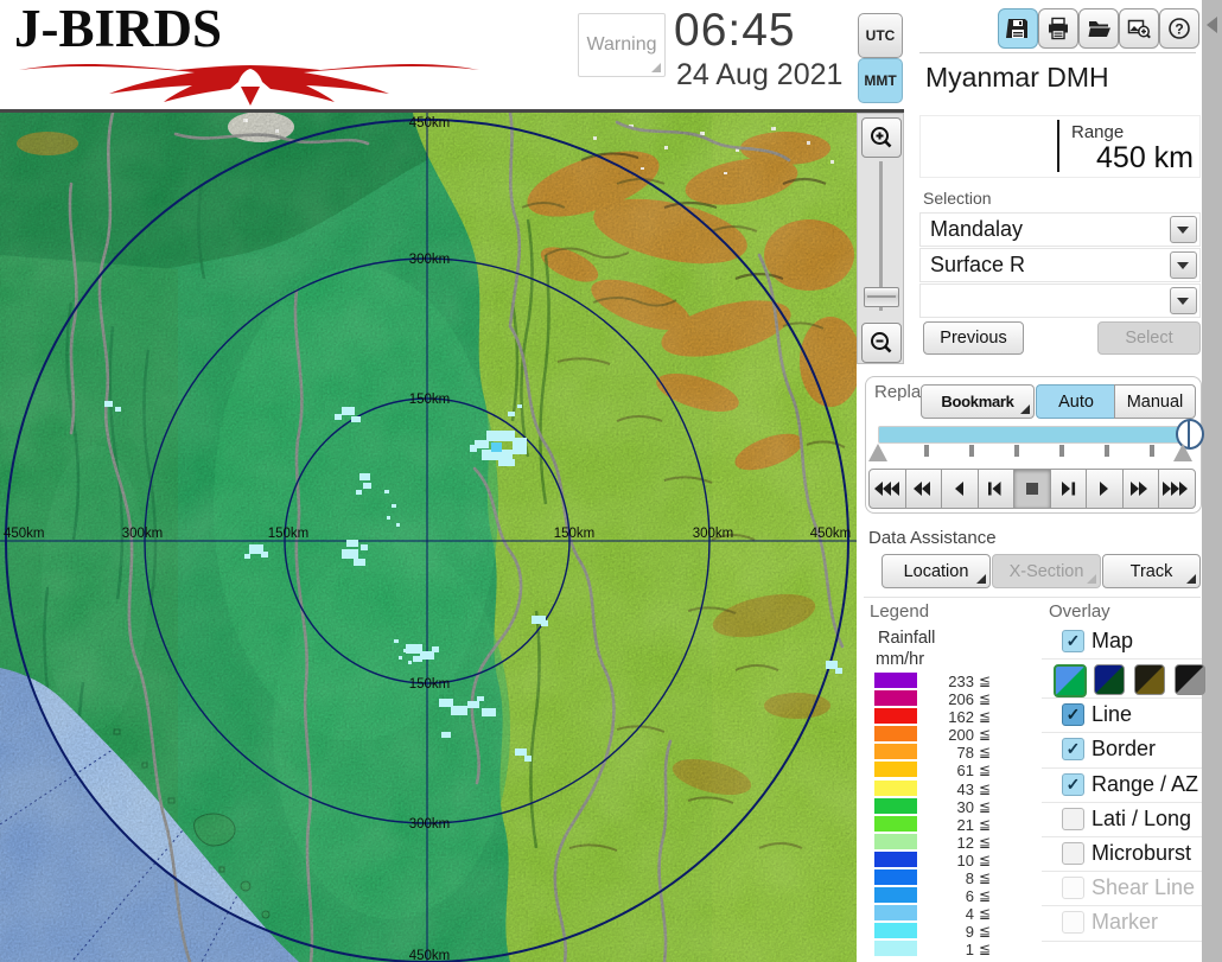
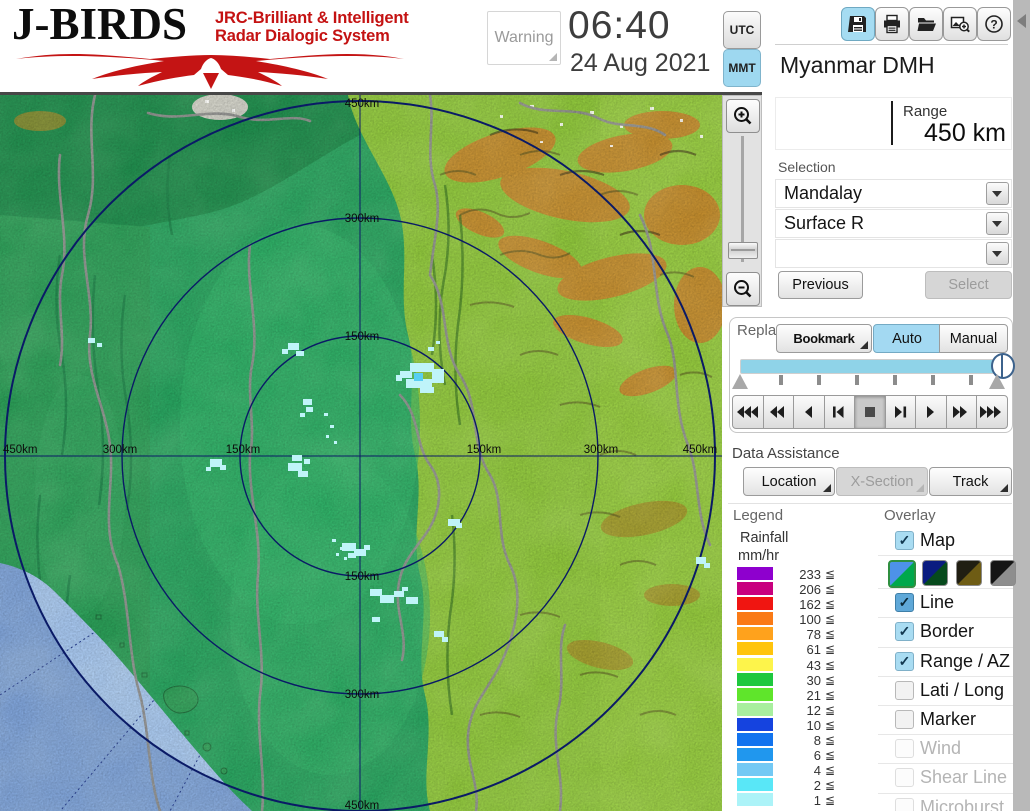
  J-BIRDS
+ JRC-Brilliant & Intelligent
+ Radar Dialogic System
  Warning
- 06:45
+ 06:40
  24 Aug 2021
  UTC
  MMT
  ?
  Myanmar DMH
  450km
  300km
  150km
  150km
  300km
  450km
  450km
  300km
  150km
  150km
  300km
  450km
  Range
  450 km
  Selection
  Mandalay
  Surface R
  Previous
  Select
  Repla
  Bookmark
  Auto
  Manual
  Data Assistance
  Legend
  Overlay
  Rainfall
  mm/hr
  233
  ≦
  206
  ≦
  162
  ≦
- 200
+ 100
  ≦
  78
  ≦
  61
  ≦
  43
  ≦
  30
  ≦
  21
  ≦
  12
  ≦
  10
  ≦
  8
  ≦
  6
  ≦
  4
  ≦
- 9
+ 2
  ≦
  1
  ≦
  ✓
  Map
  ✓
  Line
  ✓
  Border
  ✓
  Range / AZ
  Lati / Long
- Microburst
+ Marker
+ Wind
  Shear Line
- Marker
+ Microburst
  Location
  X-Section
  Track
